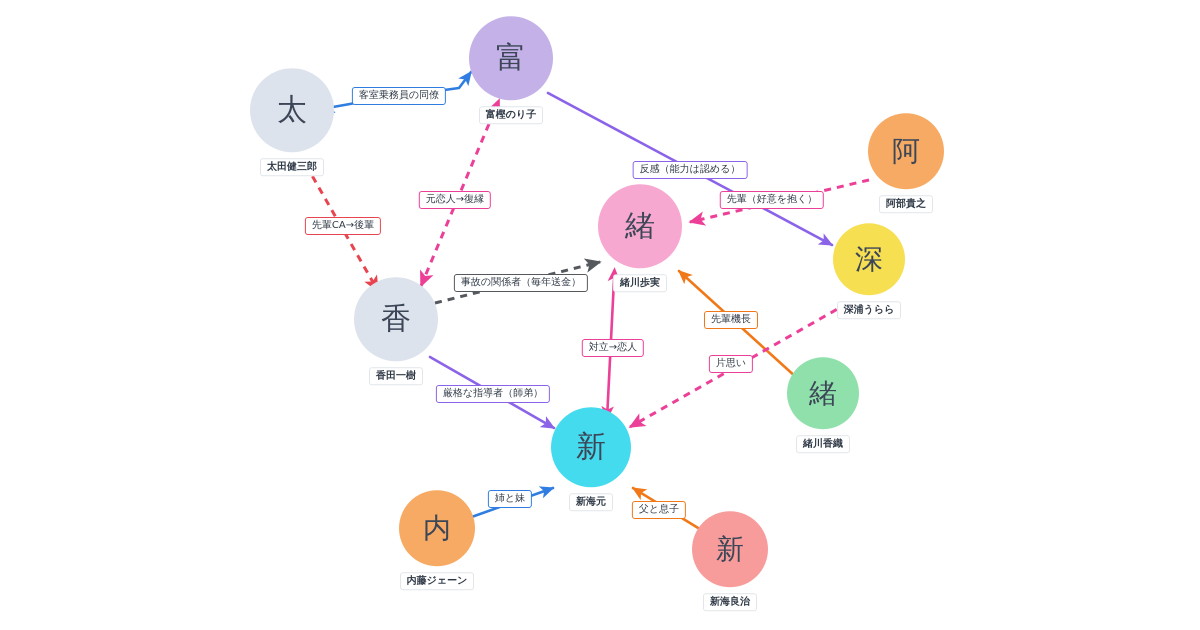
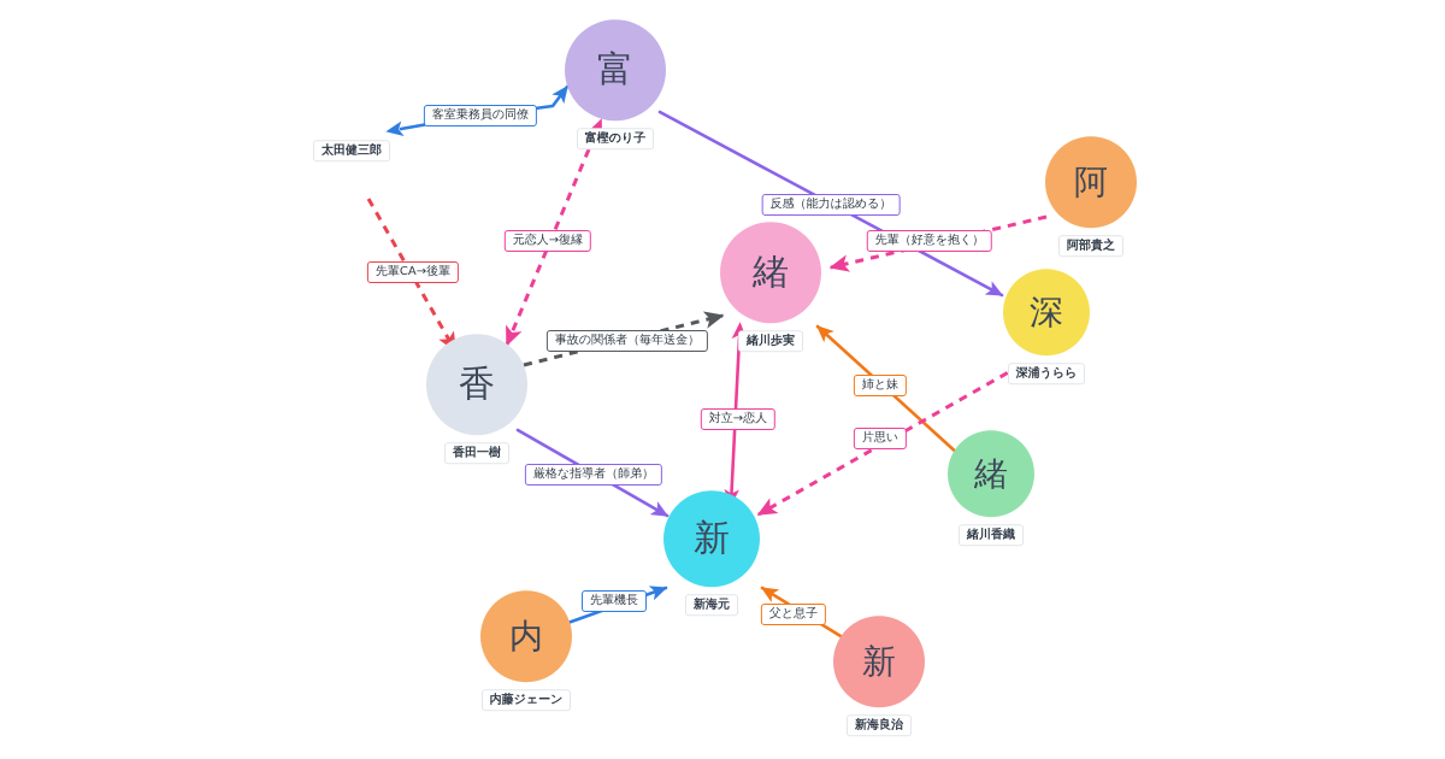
- 太
  太田健三郎
  富
  富樫のり子
  阿
  阿部貴之
  緒
  緒川歩実
  深
  深浦うらら
  香
  香田一樹
  緒
  緒川香織
  新
  新海元
  内
  内藤ジェーン
  新
  新海良治
  客室乗務員の同僚
  先輩CA→後輩
  元恋人→復縁
  反感（能力は認める）
  先輩（好意を抱く）
  事故の関係者（毎年送金）
  対立→恋人
  厳格な指導者（師弟）
- 先輩機長
+ 姉と妹
  片思い
- 姉と妹
+ 先輩機長
  父と息子
